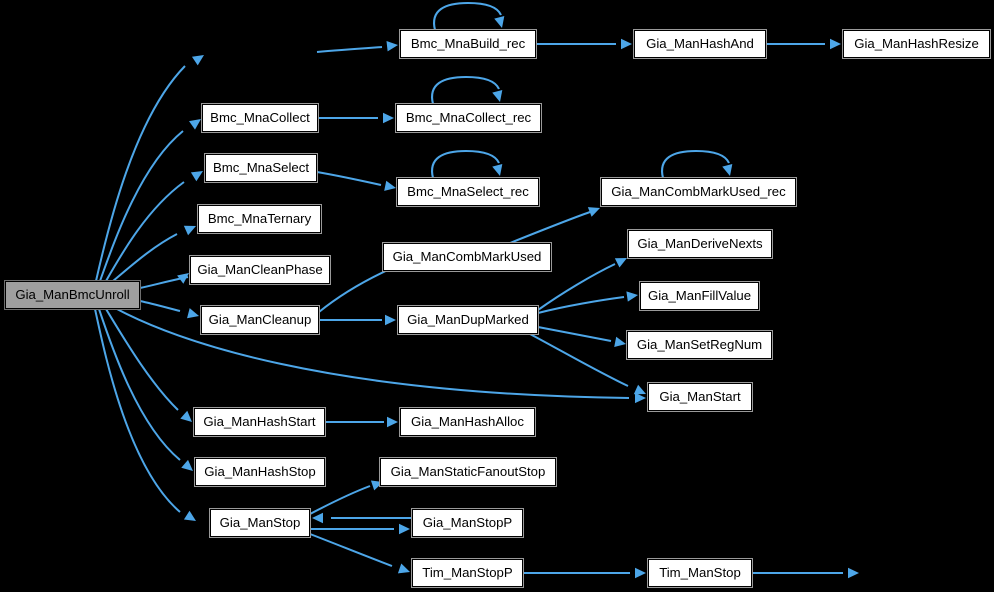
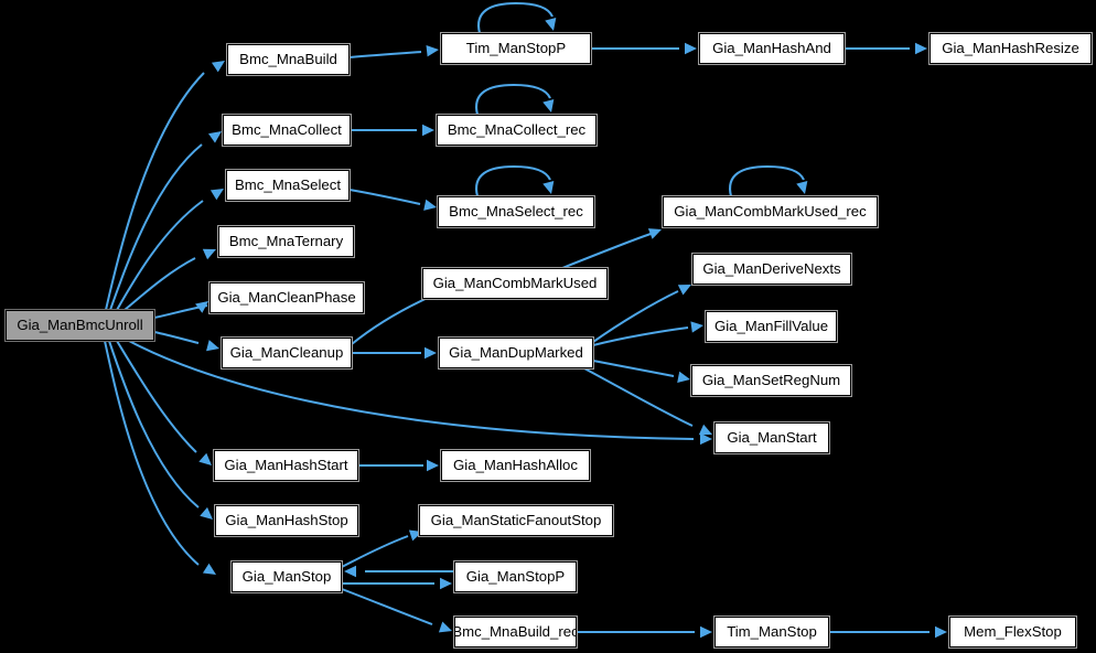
  Gia_ManBmcUnroll
+ Bmc_MnaBuild
- Bmc_MnaBuild_rec
+ Tim_ManStopP
  Gia_ManHashAnd
  Gia_ManHashResize
  Bmc_MnaCollect
  Bmc_MnaCollect_rec
  Bmc_MnaSelect
  Bmc_MnaSelect_rec
  Gia_ManCombMarkUsed_rec
  Bmc_MnaTernary
  Gia_ManCombMarkUsed
  Gia_ManDeriveNexts
  Gia_ManCleanPhase
  Gia_ManFillValue
  Gia_ManCleanup
  Gia_ManDupMarked
  Gia_ManSetRegNum
  Gia_ManStart
  Gia_ManHashStart
  Gia_ManHashAlloc
  Gia_ManHashStop
  Gia_ManStaticFanoutStop
  Gia_ManStop
  Gia_ManStopP
- Tim_ManStopP
+ Bmc_MnaBuild_rec
  Tim_ManStop
+ Mem_FlexStop
